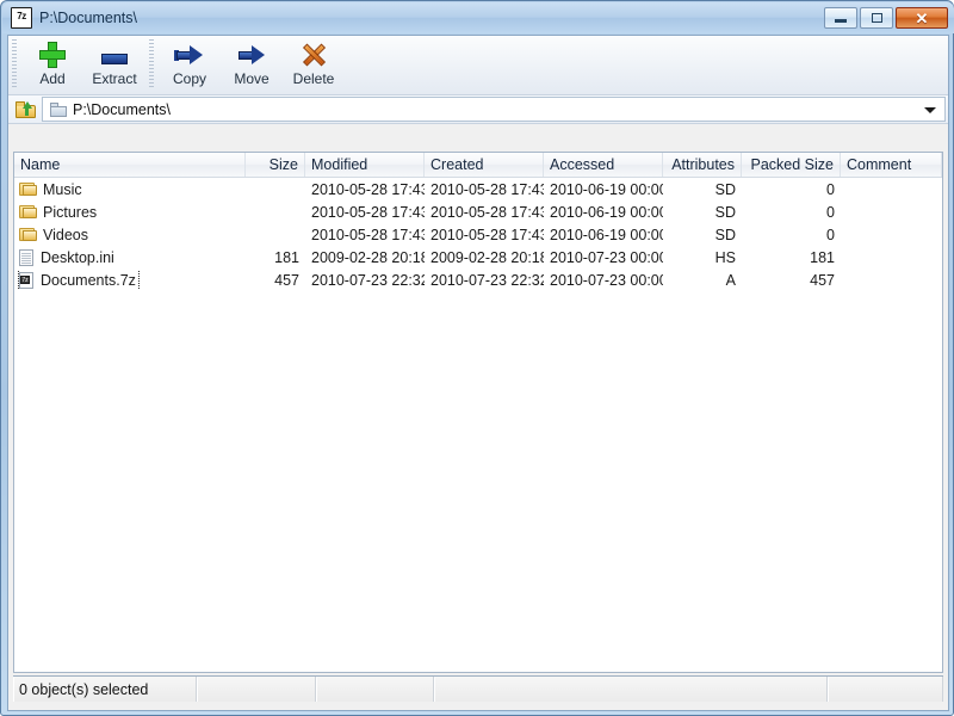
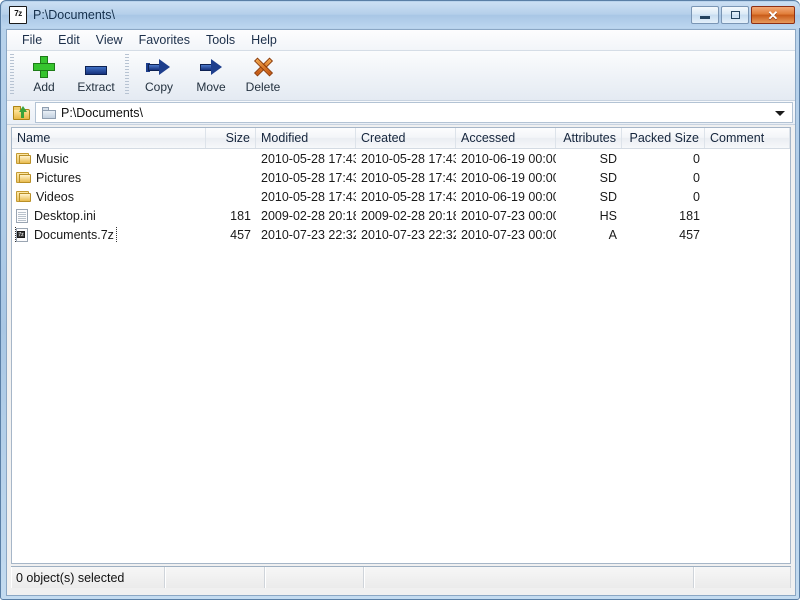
  7z
  P:\Documents\
  ✕
+ File
+ Edit
+ View
+ Favorites
+ Tools
+ Help
  Add
  Extract
  Copy
  Move
  Delete
  P:\Documents\
  Name
  Size
  Modified
  Created
  Accessed
  Attributes
  Packed Size
  Comment
  Music
  2010-05-28 17:4
  2010-05-28 17:4
  2010-06-19 00:0
  SD
  0
  Pictures
  2010-05-28 17:4
  2010-05-28 17:4
  2010-06-19 00:0
  SD
  0
  Videos
  2010-05-28 17:4
  2010-05-28 17:4
  2010-06-19 00:0
  SD
  0
  Desktop.ini
  181
  2009-02-28 20:1
  2009-02-28 20:1
  2010-07-23 00:0
  HS
  181
  Documents.7z
  457
  2010-07-23 22:3
  2010-07-23 22:3
  2010-07-23 00:0
  A
  457
  0 object(s) selected
